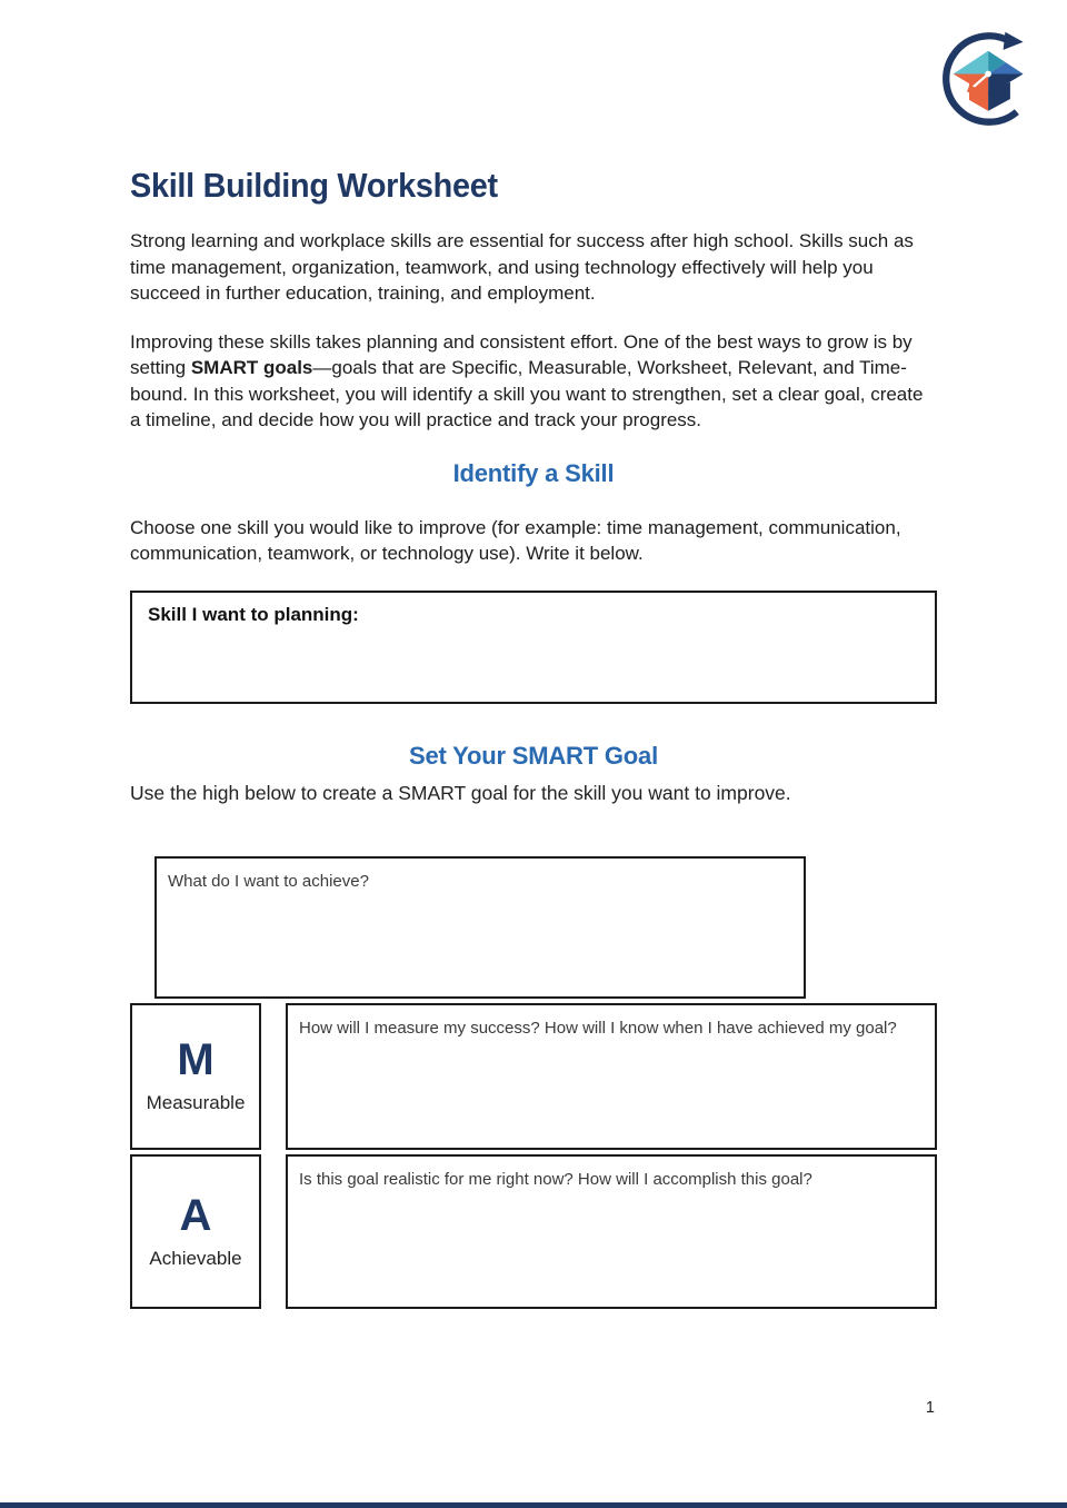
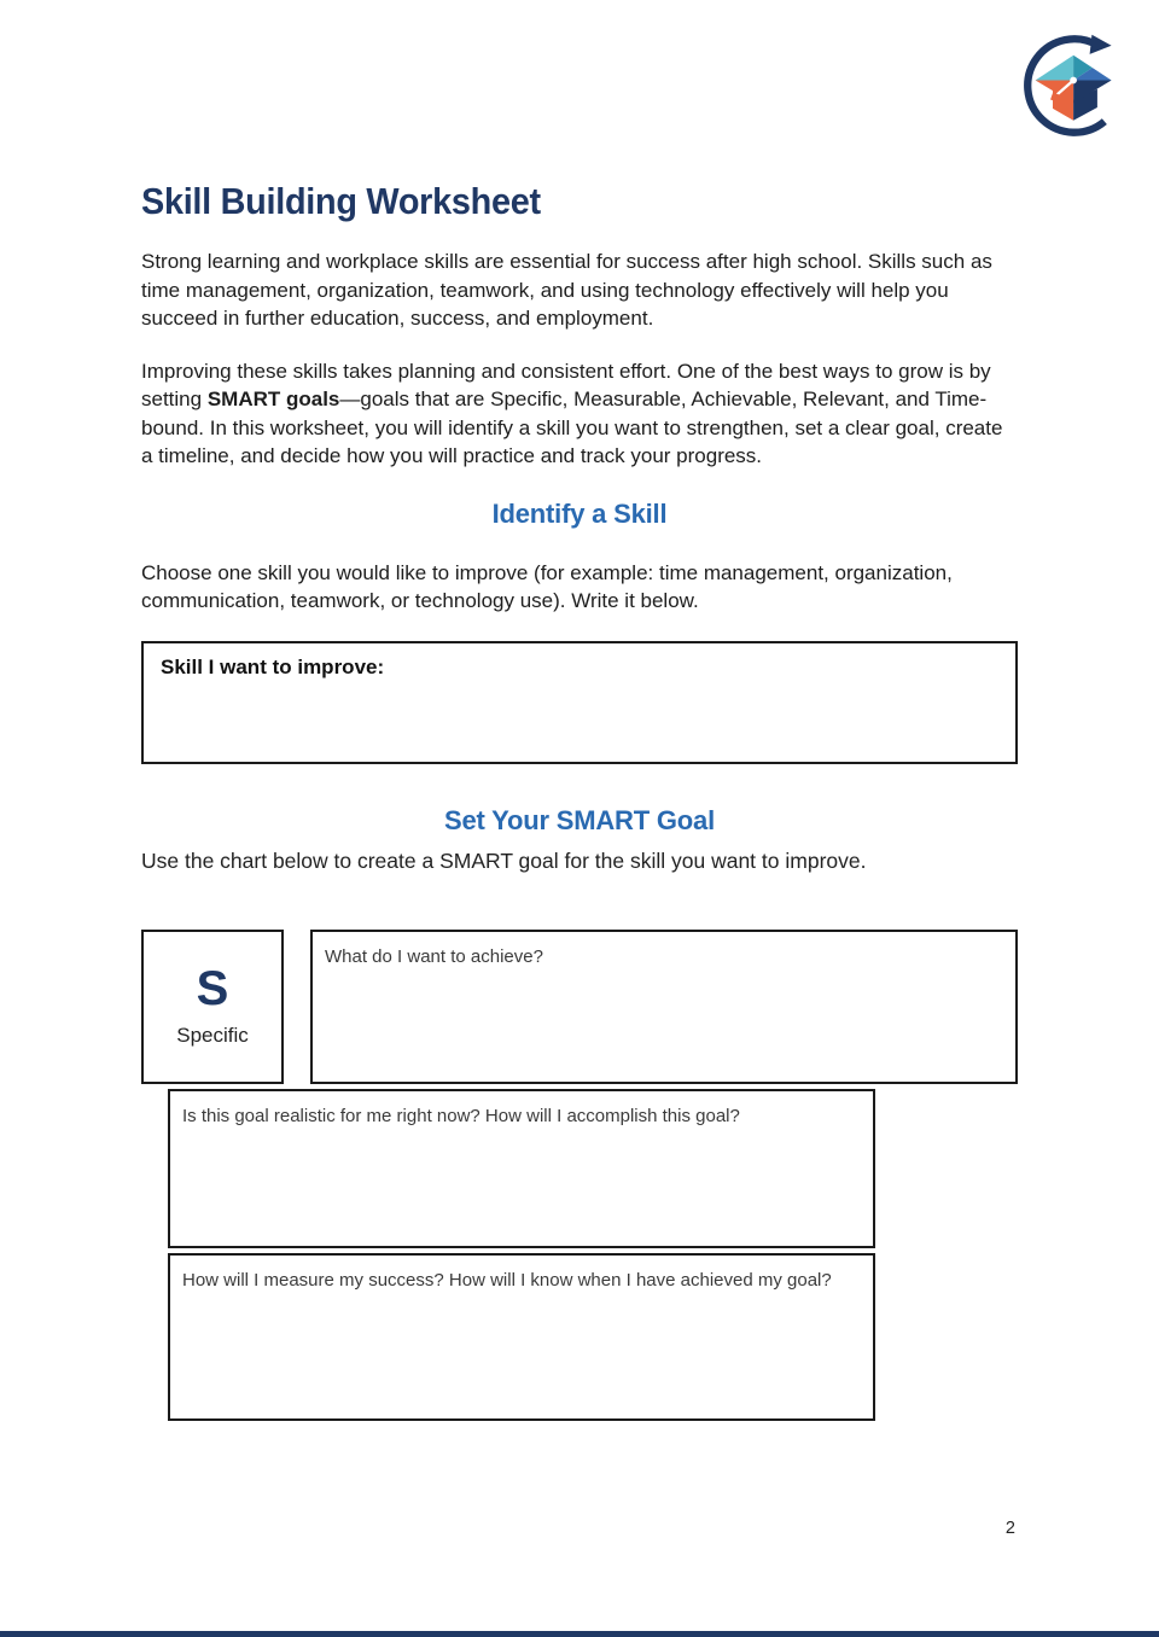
  Skill Building Worksheet
- Strong learning and workplace skills are essential for success after high school. Skills such as time management, organization, teamwork, and using technology effectively will help you succeed in further education, training, and employment.
+ Strong learning and workplace skills are essential for success after high school. Skills such as time management, organization, teamwork, and using technology effectively will help you succeed in further education, success, and employment.
- Improving these skills takes planning and consistent effort. One of the best ways to grow is by setting SMART goals—goals that are Specific, Measurable, Worksheet, Relevant, and Time-bound. In this worksheet, you will identify a skill you want to strengthen, set a clear goal, create a timeline, and decide how you will practice and track your progress.
+ Improving these skills takes planning and consistent effort. One of the best ways to grow is by setting SMART goals—goals that are Specific, Measurable, Achievable, Relevant, and Time-bound. In this worksheet, you will identify a skill you want to strengthen, set a clear goal, create a timeline, and decide how you will practice and track your progress.
  Identify a Skill
- Choose one skill you would like to improve (for example: time management, communication, communication, teamwork, or technology use). Write it below.
+ Choose one skill you would like to improve (for example: time management, organization, communication, teamwork, or technology use). Write it below.
- Skill I want to planning:
+ Skill I want to improve:
  Set Your SMART Goal
- Use the high below to create a SMART goal for the skill you want to improve.
+ Use the chart below to create a SMART goal for the skill you want to improve.
+ S
+ Specific
  What do I want to achieve?
- M
- Measurable
- How will I measure my success? How will I know when I have achieved my goal?
+ Is this goal realistic for me right now? How will I accomplish this goal?
- A
- Achievable
- Is this goal realistic for me right now? How will I accomplish this goal?
+ How will I measure my success? How will I know when I have achieved my goal?
- 1
+ 2
